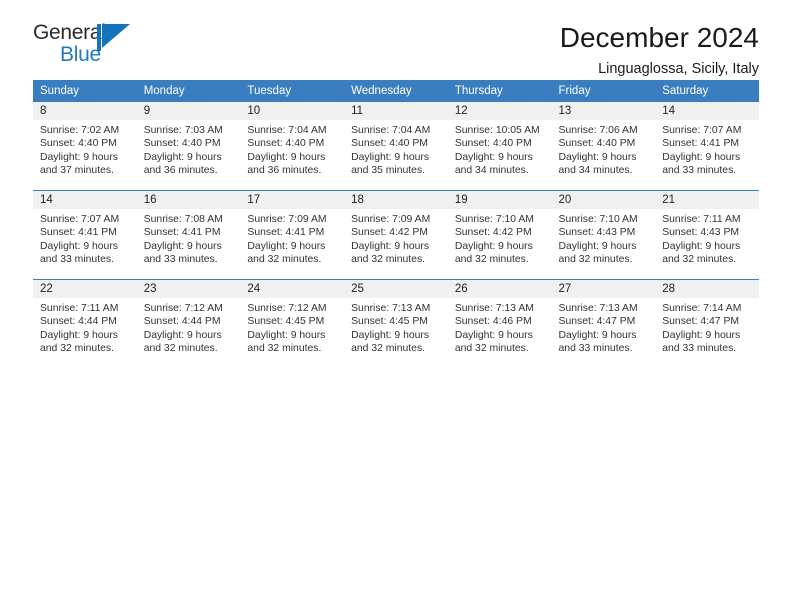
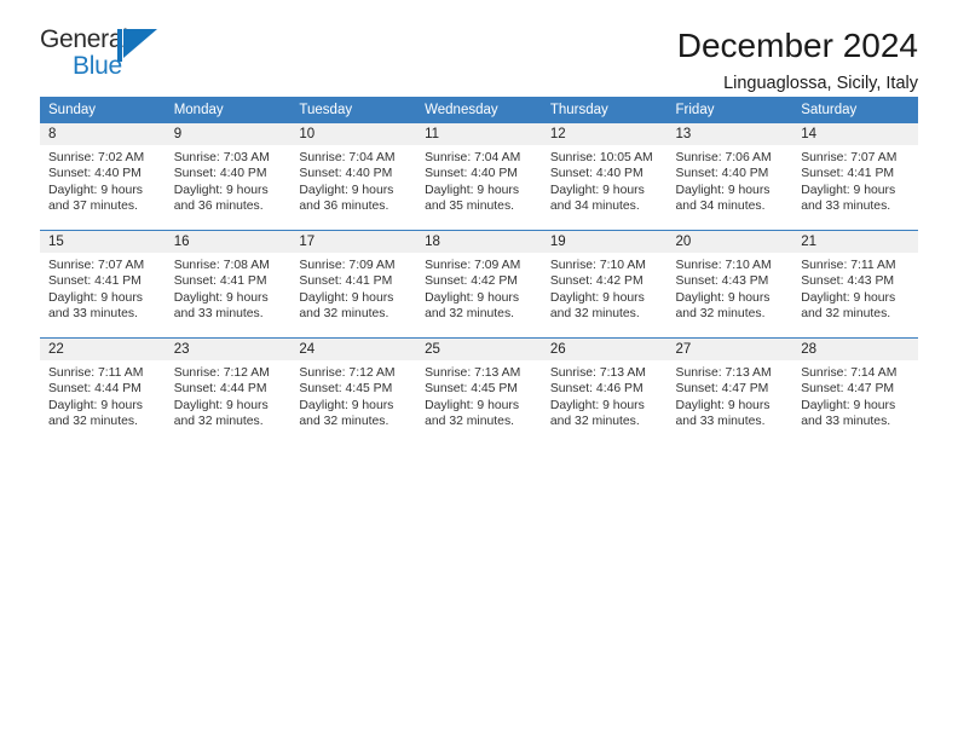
  General
  Blue
  December 2024
  Linguaglossa, Sicily, Italy
  Sunday	Monday	Tuesday	Wednesday	Thursday	Friday	Saturday
  8Sunrise: 7:02 AMSunset: 4:40 PMDaylight: 9 hours and 37 minutes.	9Sunrise: 7:03 AMSunset: 4:40 PMDaylight: 9 hours and 36 minutes.	10Sunrise: 7:04 AMSunset: 4:40 PMDaylight: 9 hours and 36 minutes.	11Sunrise: 7:04 AMSunset: 4:40 PMDaylight: 9 hours and 35 minutes.	12Sunrise: 10:05 AMSunset: 4:40 PMDaylight: 9 hours and 34 minutes.	13Sunrise: 7:06 AMSunset: 4:40 PMDaylight: 9 hours and 34 minutes.	14Sunrise: 7:07 AMSunset: 4:41 PMDaylight: 9 hours and 33 minutes.
- 14Sunrise: 7:07 AMSunset: 4:41 PMDaylight: 9 hours and 33 minutes.	16Sunrise: 7:08 AMSunset: 4:41 PMDaylight: 9 hours and 33 minutes.	17Sunrise: 7:09 AMSunset: 4:41 PMDaylight: 9 hours and 32 minutes.	18Sunrise: 7:09 AMSunset: 4:42 PMDaylight: 9 hours and 32 minutes.	19Sunrise: 7:10 AMSunset: 4:42 PMDaylight: 9 hours and 32 minutes.	20Sunrise: 7:10 AMSunset: 4:43 PMDaylight: 9 hours and 32 minutes.	21Sunrise: 7:11 AMSunset: 4:43 PMDaylight: 9 hours and 32 minutes.
+ 15Sunrise: 7:07 AMSunset: 4:41 PMDaylight: 9 hours and 33 minutes.	16Sunrise: 7:08 AMSunset: 4:41 PMDaylight: 9 hours and 33 minutes.	17Sunrise: 7:09 AMSunset: 4:41 PMDaylight: 9 hours and 32 minutes.	18Sunrise: 7:09 AMSunset: 4:42 PMDaylight: 9 hours and 32 minutes.	19Sunrise: 7:10 AMSunset: 4:42 PMDaylight: 9 hours and 32 minutes.	20Sunrise: 7:10 AMSunset: 4:43 PMDaylight: 9 hours and 32 minutes.	21Sunrise: 7:11 AMSunset: 4:43 PMDaylight: 9 hours and 32 minutes.
  22Sunrise: 7:11 AMSunset: 4:44 PMDaylight: 9 hours and 32 minutes.	23Sunrise: 7:12 AMSunset: 4:44 PMDaylight: 9 hours and 32 minutes.	24Sunrise: 7:12 AMSunset: 4:45 PMDaylight: 9 hours and 32 minutes.	25Sunrise: 7:13 AMSunset: 4:45 PMDaylight: 9 hours and 32 minutes.	26Sunrise: 7:13 AMSunset: 4:46 PMDaylight: 9 hours and 32 minutes.	27Sunrise: 7:13 AMSunset: 4:47 PMDaylight: 9 hours and 33 minutes.	28Sunrise: 7:14 AMSunset: 4:47 PMDaylight: 9 hours and 33 minutes.
